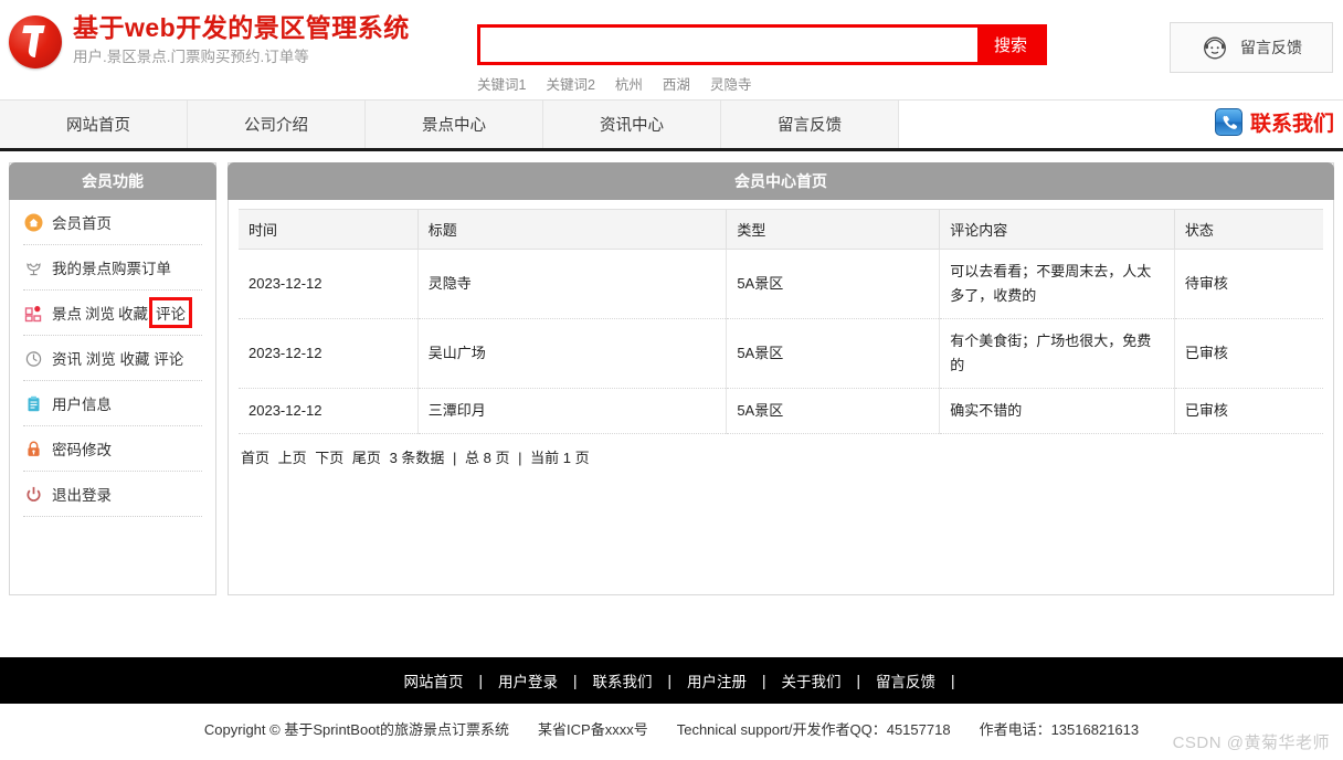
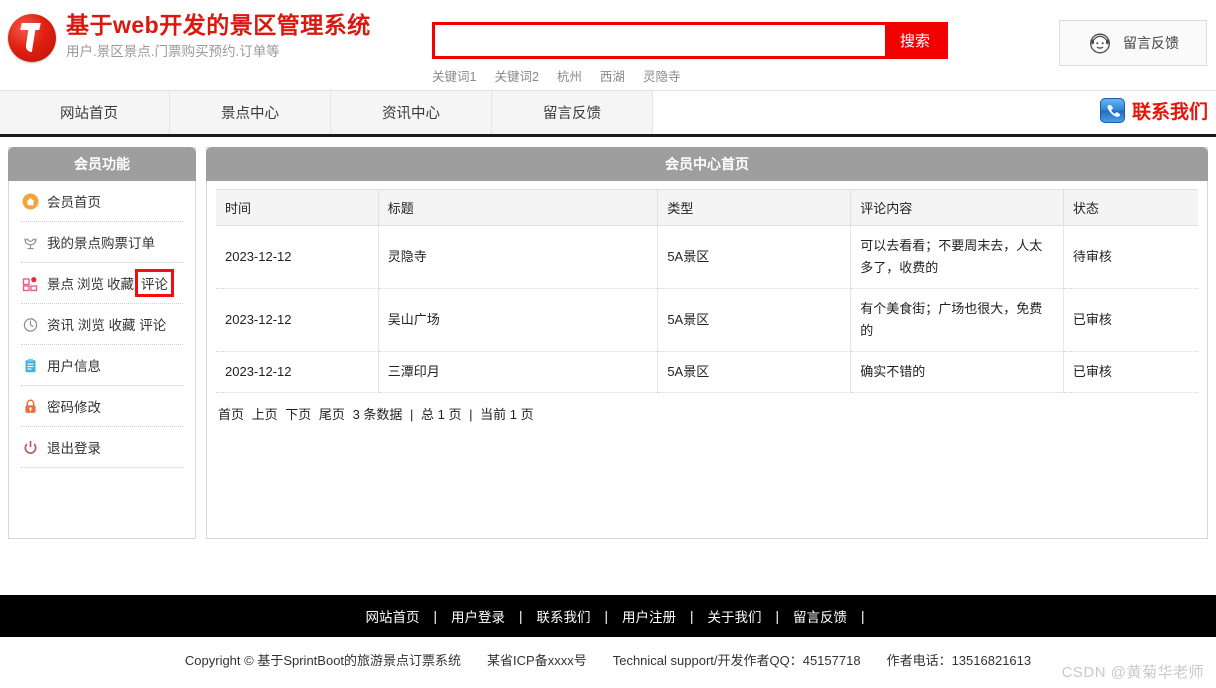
  基于web开发的景区管理系统
  用户.景区景点.门票购买预约.订单等
  搜索
  关键词1
  关键词2
  杭州
  西湖
  灵隐寺
  留言反馈
  网站首页
- 公司介绍
  景点中心
  资讯中心
  留言反馈
  联系我们
  会员功能
  会员首页
  我的景点购票订单
  景点 浏览 收藏 评论
  资讯 浏览 收藏 评论
  用户信息
  密码修改
  退出登录
  会员中心首页
  时间	标题	类型	评论内容	状态
  2023-12-12	灵隐寺	5A景区	可以去看看；不要周末去，人太多了，收费的	待审核
  2023-12-12	吴山广场	5A景区	有个美食街；广场也很大，免费的	已审核
  2023-12-12	三潭印月	5A景区	确实不错的	已审核
- 首页 上页 下页 尾页 3 条数据 | 总 8 页 | 当前 1 页
+ 首页 上页 下页 尾页 3 条数据 | 总 1 页 | 当前 1 页
  网站首页
  |
  用户登录
  |
  联系我们
  |
  用户注册
  |
  关于我们
  |
  留言反馈
  |
  Copyright © 基于SprintBoot的旅游景点订票系统
  某省ICP备xxxx号
  Technical support/开发作者QQ：45157718
  作者电话：13516821613
  CSDN @黄菊华老师
